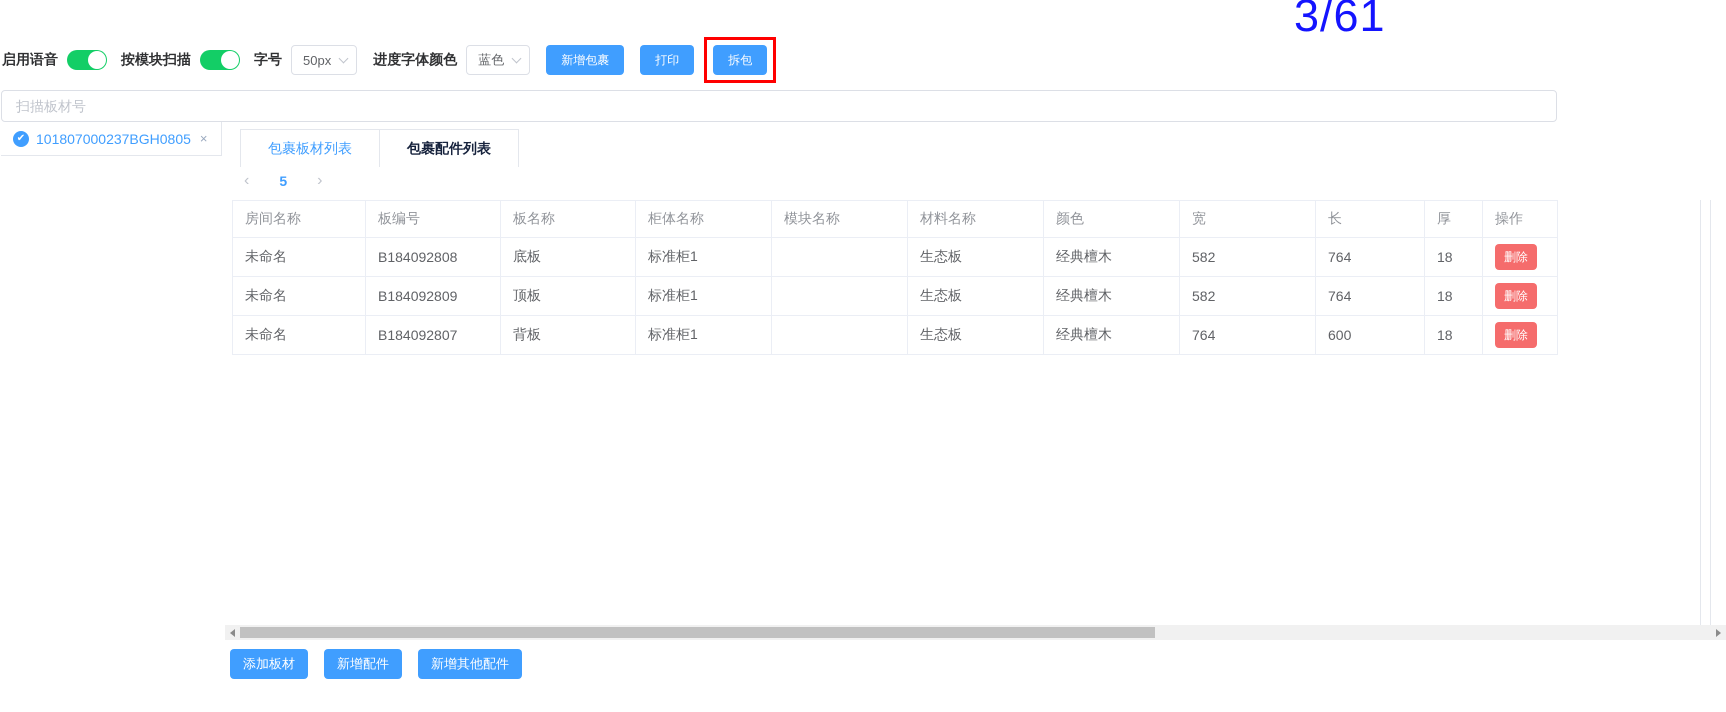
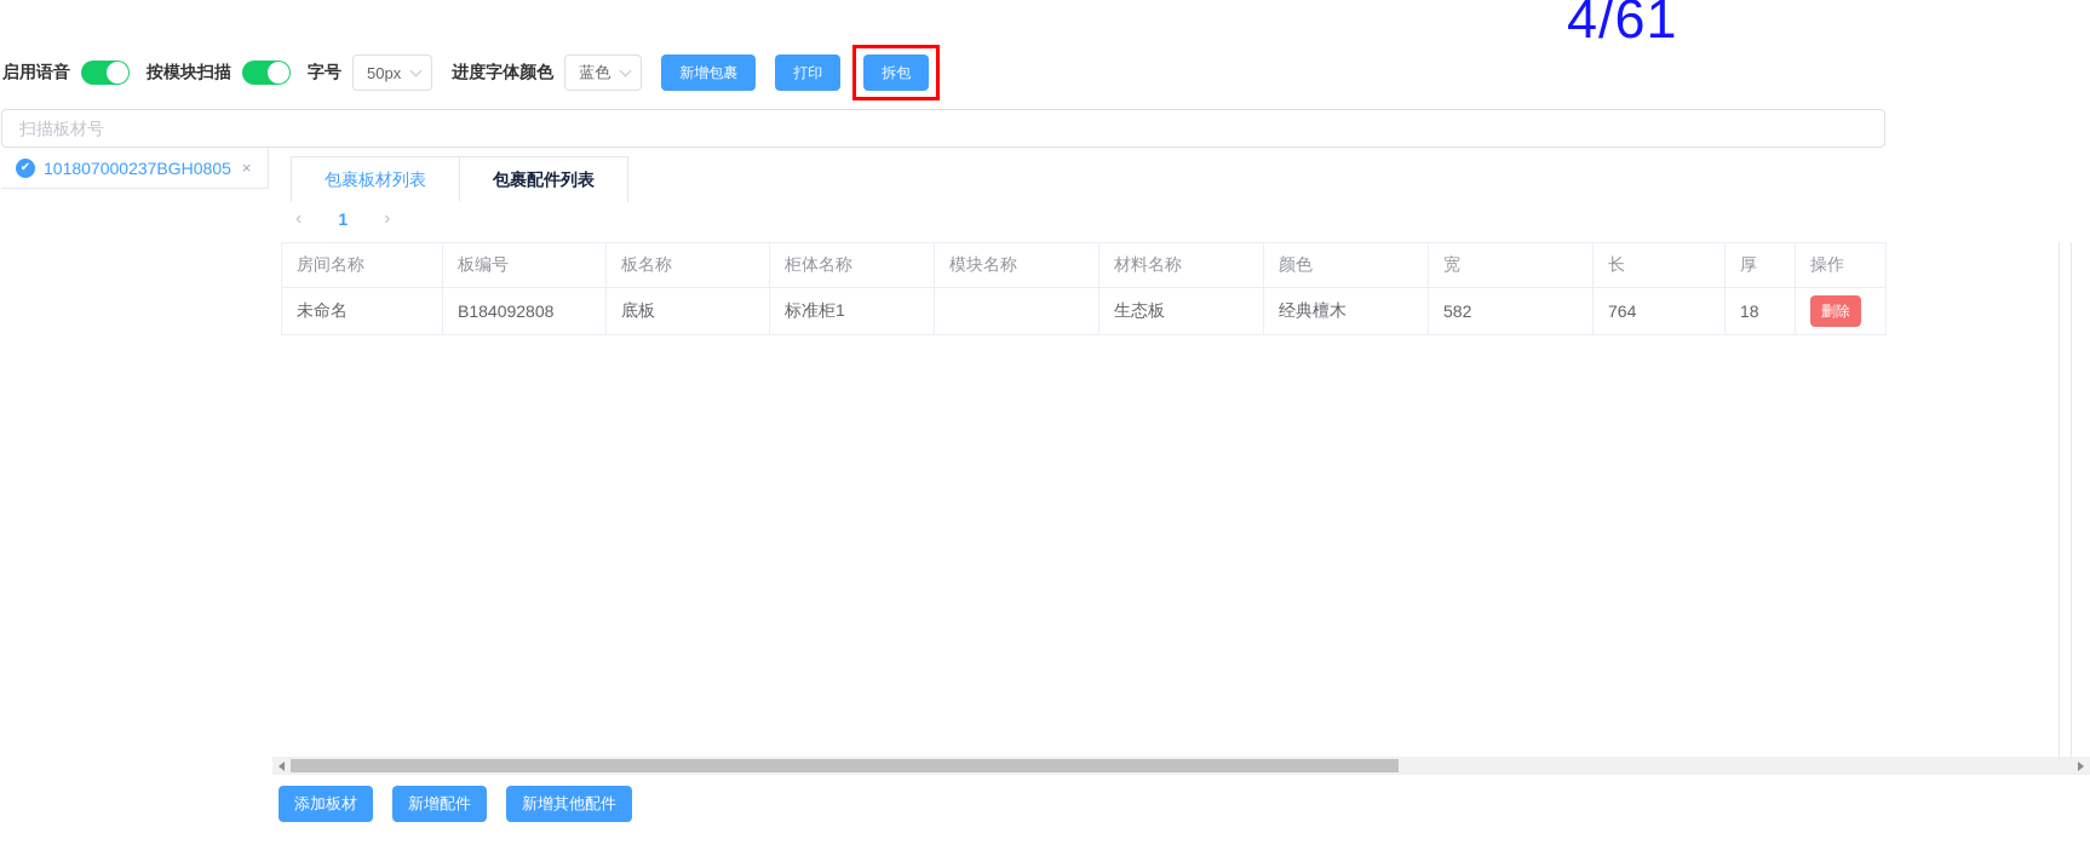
- 3/61
+ 4/61
  启用语音
  按模块扫描
  字号
  50px
  进度字体颜色
  蓝色
  新增包裹
  打印
  拆包
  扫描板材号
  ✔
  101807000237BGH0805
  ×
  包裹板材列表
  包裹配件列表
  ‹
- 5
+ 1
  ›
  房间名称	板编号	板名称	柜体名称	模块名称	材料名称	颜色	宽	长	厚	操作
  未命名	B184092808	底板	标准柜1		生态板	经典檀木	582	764	18	删除
- 未命名	B184092809	顶板	标准柜1		生态板	经典檀木	582	764	18	删除
- 未命名	B184092807	背板	标准柜1		生态板	经典檀木	764	600	18	删除
  添加板材
  新增配件
  新增其他配件
